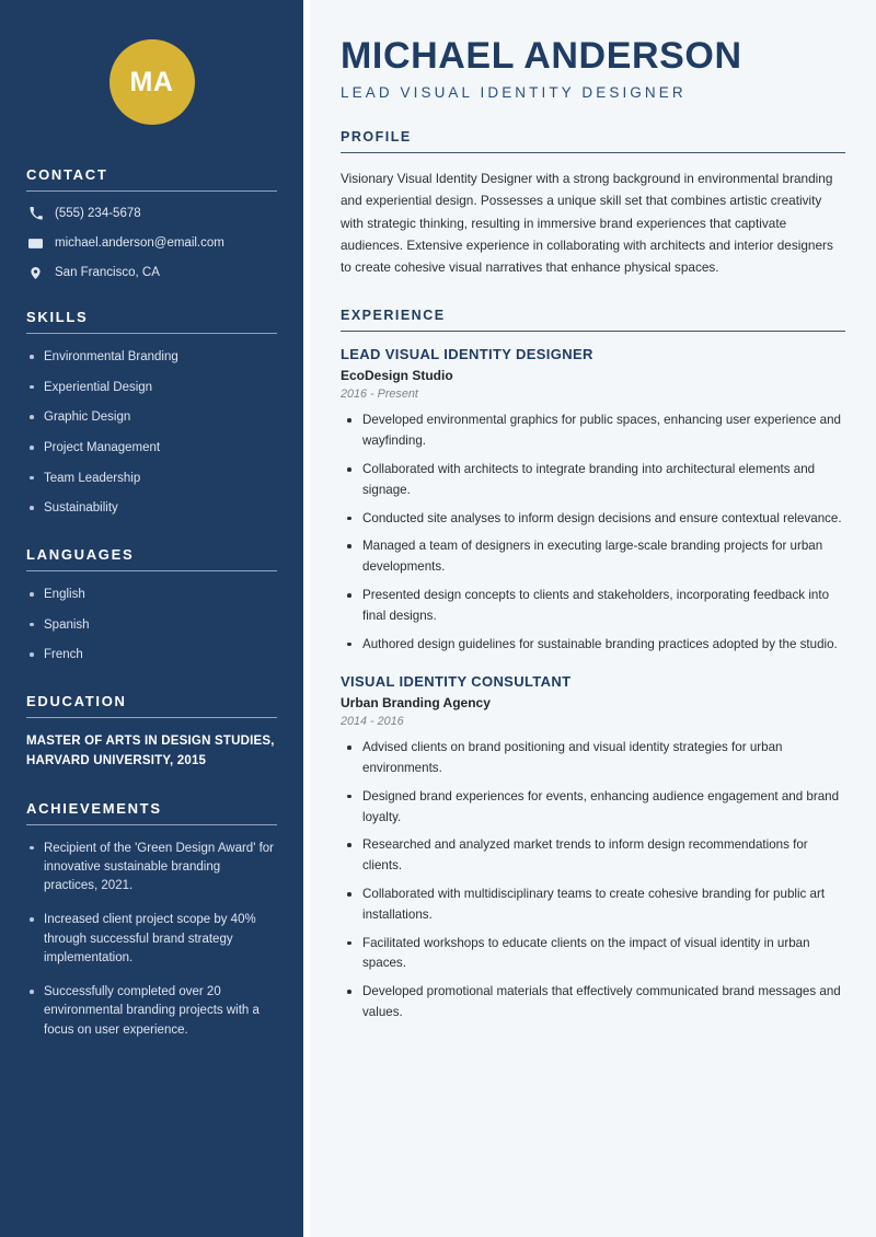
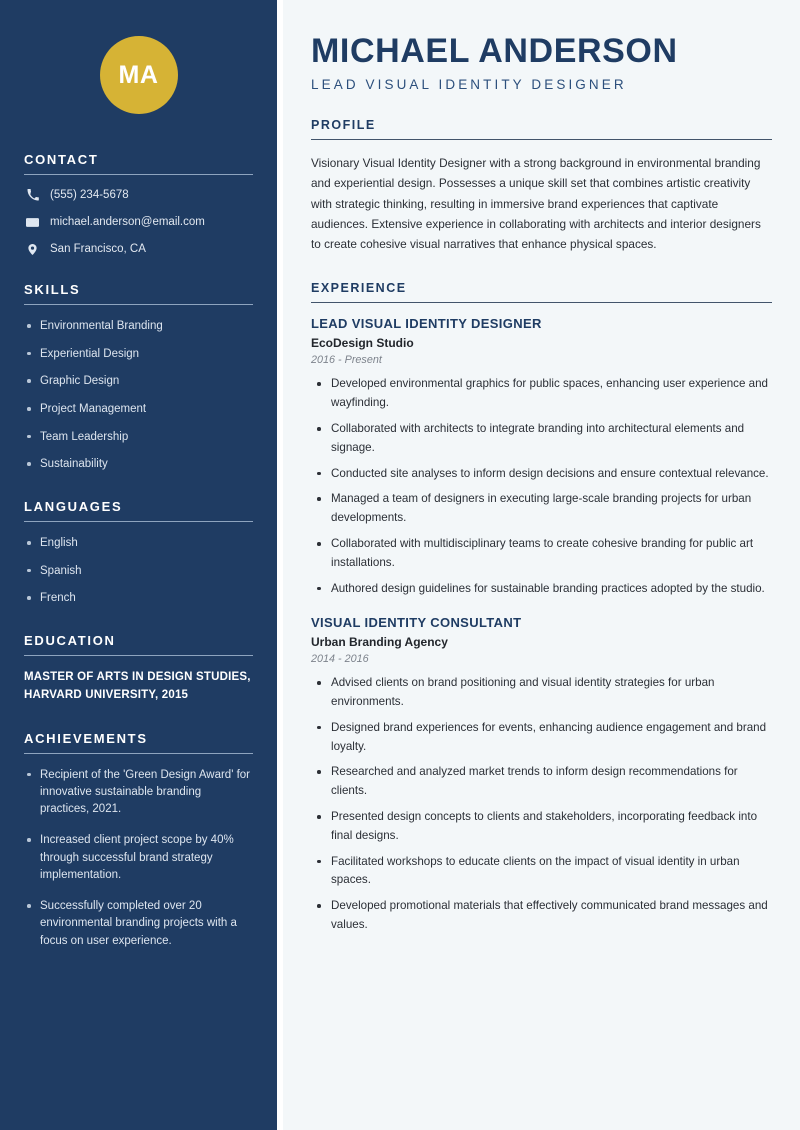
  MA
  CONTACT
  (555) 234-5678
  michael.anderson@email.com
  San Francisco, CA
  SKILLS
  Environmental Branding
  Experiential Design
  Graphic Design
  Project Management
  Team Leadership
  Sustainability
  LANGUAGES
  English
  Spanish
  French
  EDUCATION
  MASTER OF ARTS IN DESIGN STUDIES, HARVARD UNIVERSITY, 2015
  ACHIEVEMENTS
  Recipient of the 'Green Design Award' for innovative sustainable branding practices, 2021.
  Increased client project scope by 40% through successful brand strategy implementation.
  Successfully completed over 20 environmental branding projects with a focus on user experience.
  MICHAEL ANDERSON
  LEAD VISUAL IDENTITY DESIGNER
  PROFILE
  Visionary Visual Identity Designer with a strong background in environmental branding and experiential design. Possesses a unique skill set that combines artistic creativity with strategic thinking, resulting in immersive brand experiences that captivate audiences. Extensive experience in collaborating with architects and interior designers to create cohesive visual narratives that enhance physical spaces.
  EXPERIENCE
  LEAD VISUAL IDENTITY DESIGNER
  EcoDesign Studio
  2016 - Present
  Developed environmental graphics for public spaces, enhancing user experience and wayfinding.
  Collaborated with architects to integrate branding into architectural elements and signage.
  Conducted site analyses to inform design decisions and ensure contextual relevance.
  Managed a team of designers in executing large-scale branding projects for urban developments.
- Presented design concepts to clients and stakeholders, incorporating feedback into final designs.
+ Collaborated with multidisciplinary teams to create cohesive branding for public art installations.
  Authored design guidelines for sustainable branding practices adopted by the studio.
  VISUAL IDENTITY CONSULTANT
  Urban Branding Agency
  2014 - 2016
  Advised clients on brand positioning and visual identity strategies for urban environments.
  Designed brand experiences for events, enhancing audience engagement and brand loyalty.
  Researched and analyzed market trends to inform design recommendations for clients.
- Collaborated with multidisciplinary teams to create cohesive branding for public art installations.
+ Presented design concepts to clients and stakeholders, incorporating feedback into final designs.
  Facilitated workshops to educate clients on the impact of visual identity in urban spaces.
  Developed promotional materials that effectively communicated brand messages and values.
